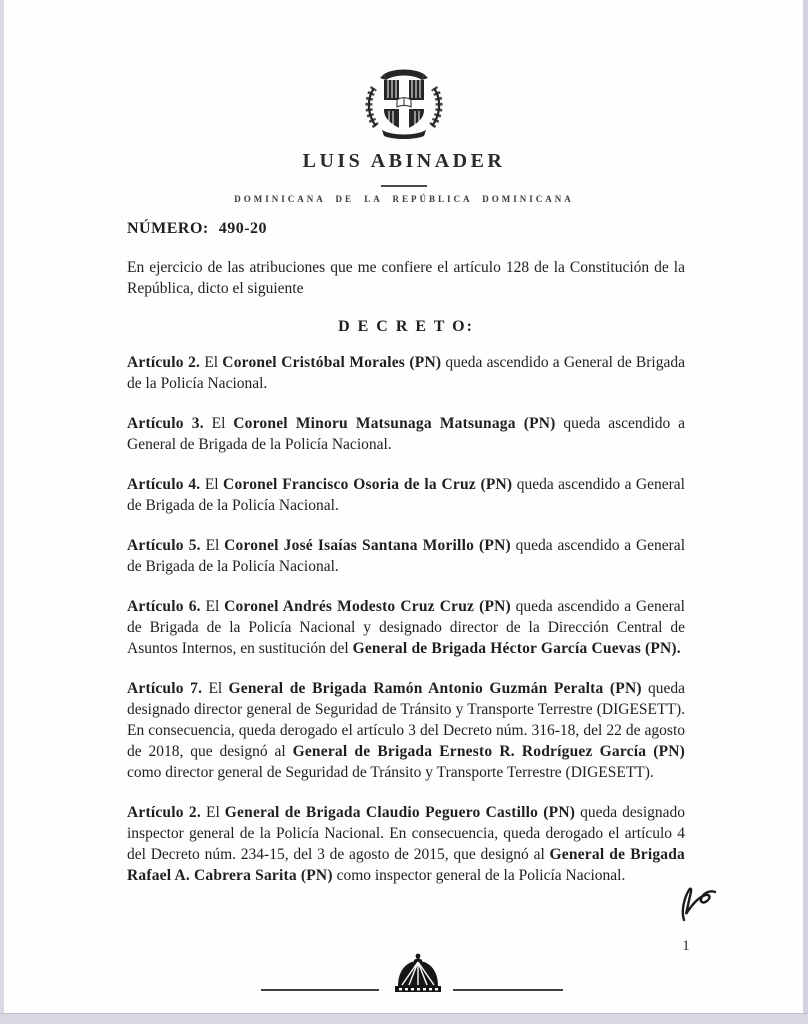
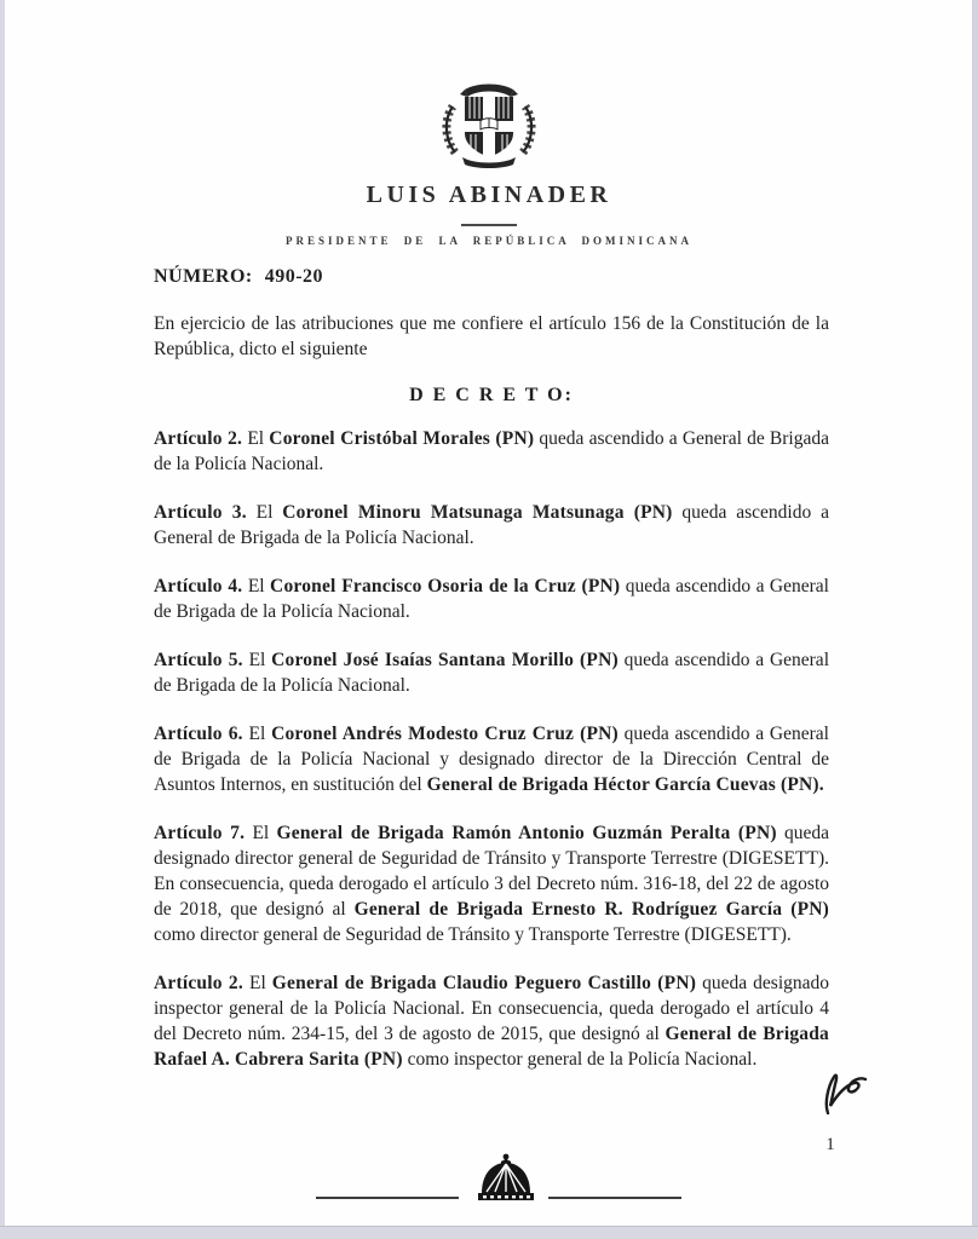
  LUIS ABINADER
- DOMINICANA DE LA REPÚBLICA DOMINICANA
+ PRESIDENTE DE LA REPÚBLICA DOMINICANA
  NÚMERO: 490-20
- En ejercicio de las atribuciones que me confiere el artículo 128 de la Constitución de la República, dicto el siguiente
+ En ejercicio de las atribuciones que me confiere el artículo 156 de la Constitución de la República, dicto el siguiente
  D E C R E T O:
  Artículo 2. El Coronel Cristóbal Morales (PN) queda ascendido a General de Brigada de la Policía Nacional.
  Artículo 3. El Coronel Minoru Matsunaga Matsunaga (PN) queda ascendido a General de Brigada de la Policía Nacional.
  Artículo 4. El Coronel Francisco Osoria de la Cruz (PN) queda ascendido a General de Brigada de la Policía Nacional.
  Artículo 5. El Coronel José Isaías Santana Morillo (PN) queda ascendido a General de Brigada de la Policía Nacional.
  Artículo 6. El Coronel Andrés Modesto Cruz Cruz (PN) queda ascendido a General de Brigada de la Policía Nacional y designado director de la Dirección Central de Asuntos Internos, en sustitución del General de Brigada Héctor García Cuevas (PN).
  Artículo 7. El General de Brigada Ramón Antonio Guzmán Peralta (PN) queda designado director general de Seguridad de Tránsito y Transporte Terrestre (DIGESETT). En consecuencia, queda derogado el artículo 3 del Decreto núm. 316-18, del 22 de agosto de 2018, que designó al General de Brigada Ernesto R. Rodríguez García (PN) como director general de Seguridad de Tránsito y Transporte Terrestre (DIGESETT).
  Artículo 2. El General de Brigada Claudio Peguero Castillo (PN) queda designado inspector general de la Policía Nacional. En consecuencia, queda derogado el artículo 4 del Decreto núm. 234-15, del 3 de agosto de 2015, que designó al General de Brigada Rafael A. Cabrera Sarita (PN) como inspector general de la Policía Nacional.
  1
